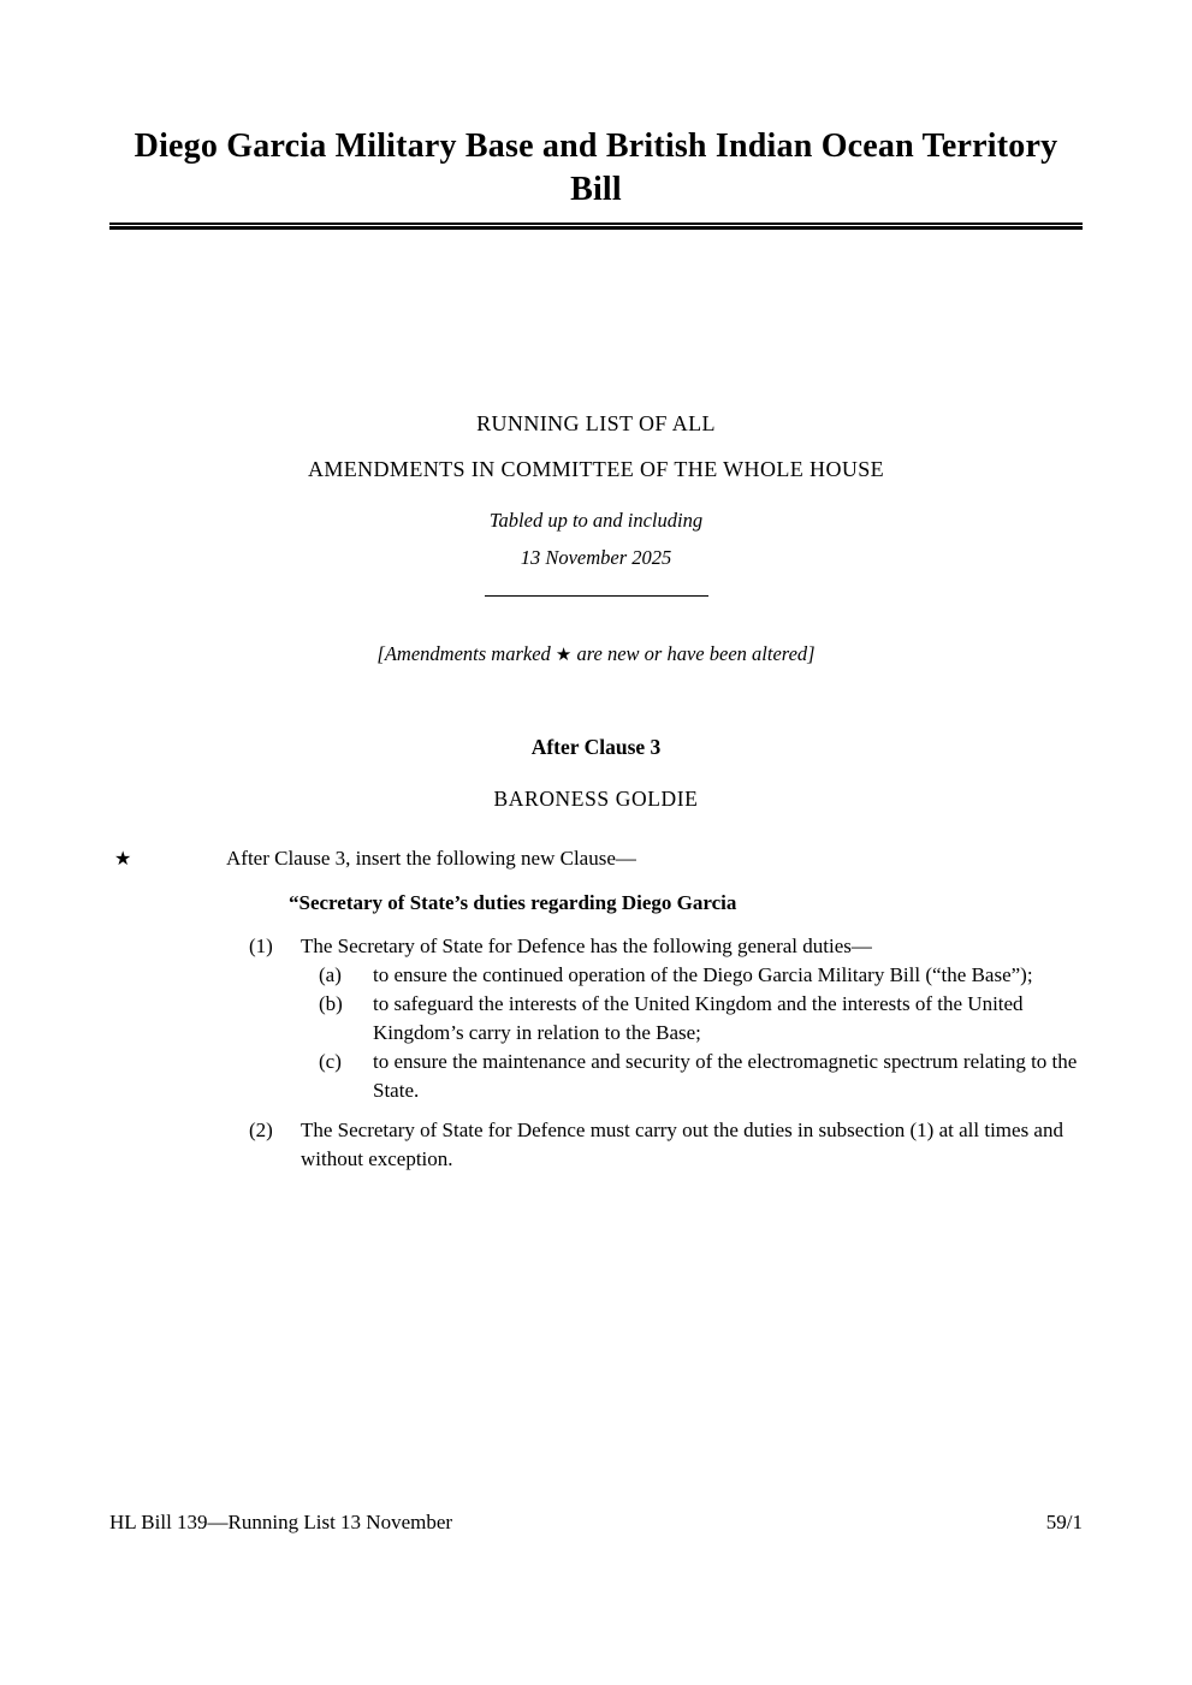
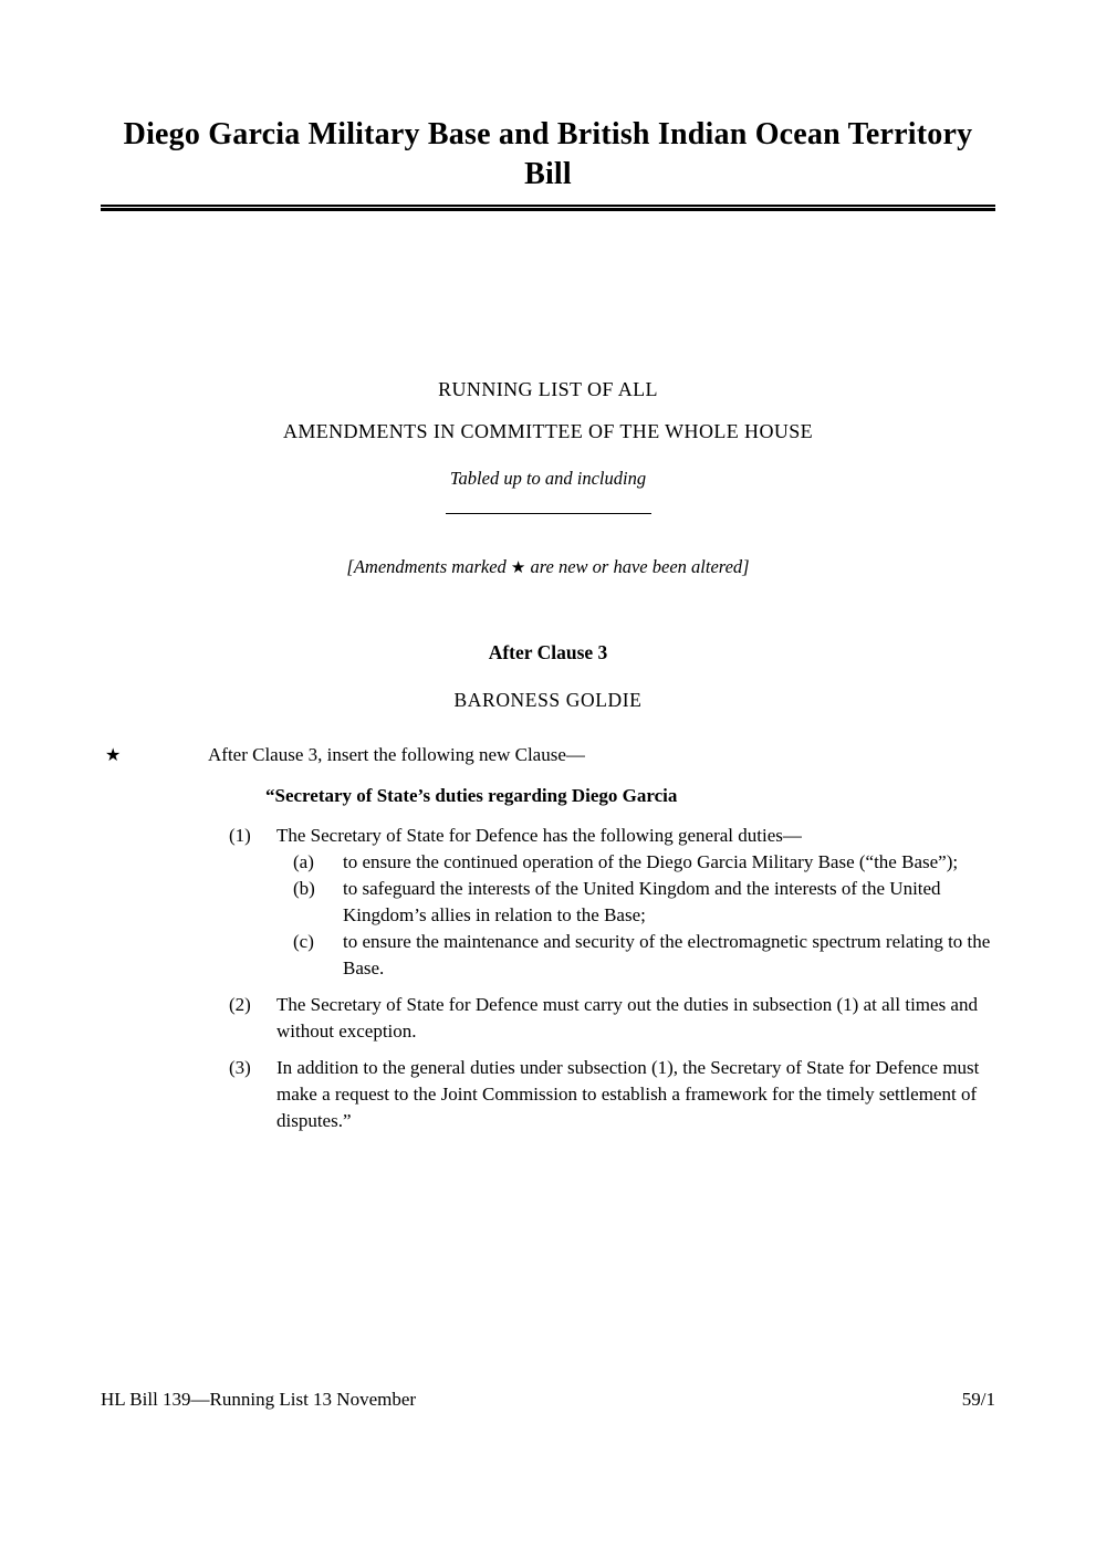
  Diego Garcia Military Base and British Indian Ocean Territory Bill
  RUNNING LIST OF ALL
  AMENDMENTS IN COMMITTEE OF THE WHOLE HOUSE
  Tabled up to and including
- 13 November 2025
  [Amendments marked ★ are new or have been altered]
  After Clause 3
  BARONESS GOLDIE
  ★
  After Clause 3, insert the following new Clause—
  “Secretary of State’s duties regarding Diego Garcia
  (1)
  The Secretary of State for Defence has the following general duties—
  (a)
- to ensure the continued operation of the Diego Garcia Military Bill (“the Base”);
+ to ensure the continued operation of the Diego Garcia Military Base (“the Base”);
  (b)
- to safeguard the interests of the United Kingdom and the interests of the United Kingdom’s carry in relation to the Base;
+ to safeguard the interests of the United Kingdom and the interests of the United Kingdom’s allies in relation to the Base;
  (c)
- to ensure the maintenance and security of the electromagnetic spectrum relating to the State.
+ to ensure the maintenance and security of the electromagnetic spectrum relating to the Base.
  (2)
  The Secretary of State for Defence must carry out the duties in subsection (1) at all times and without exception.
+ (3)
+ In addition to the general duties under subsection (1), the Secretary of State for Defence must make a request to the Joint Commission to establish a framework for the timely settlement of disputes.”
  HL Bill 139—Running List 13 November
  59/1
